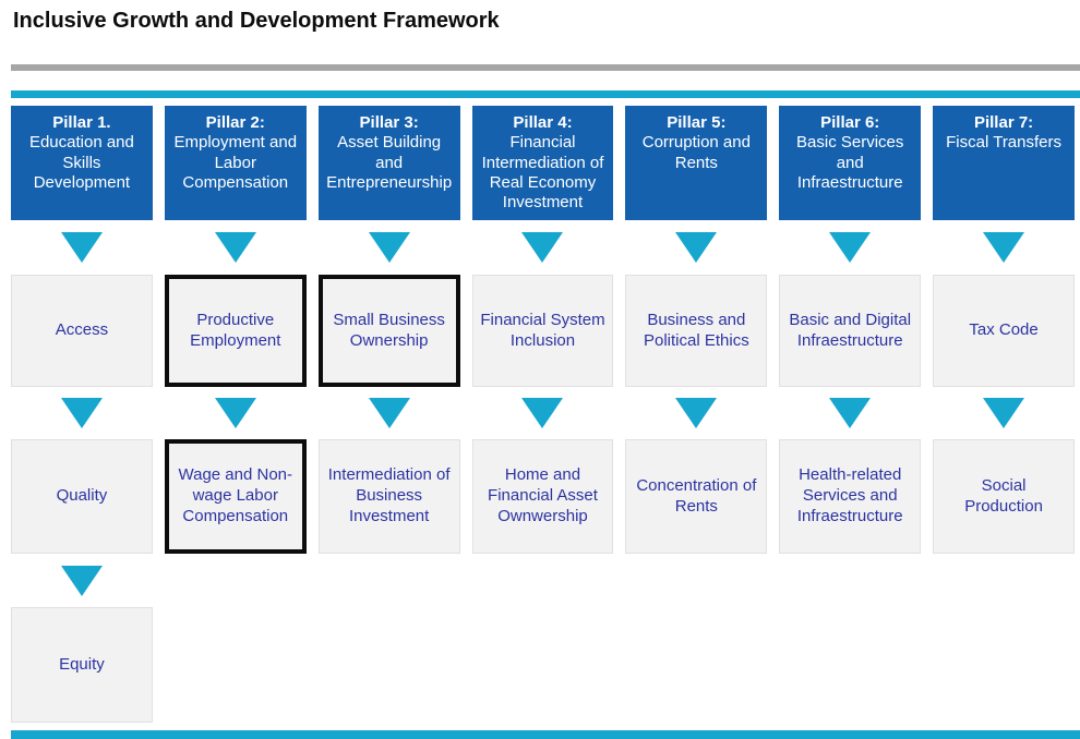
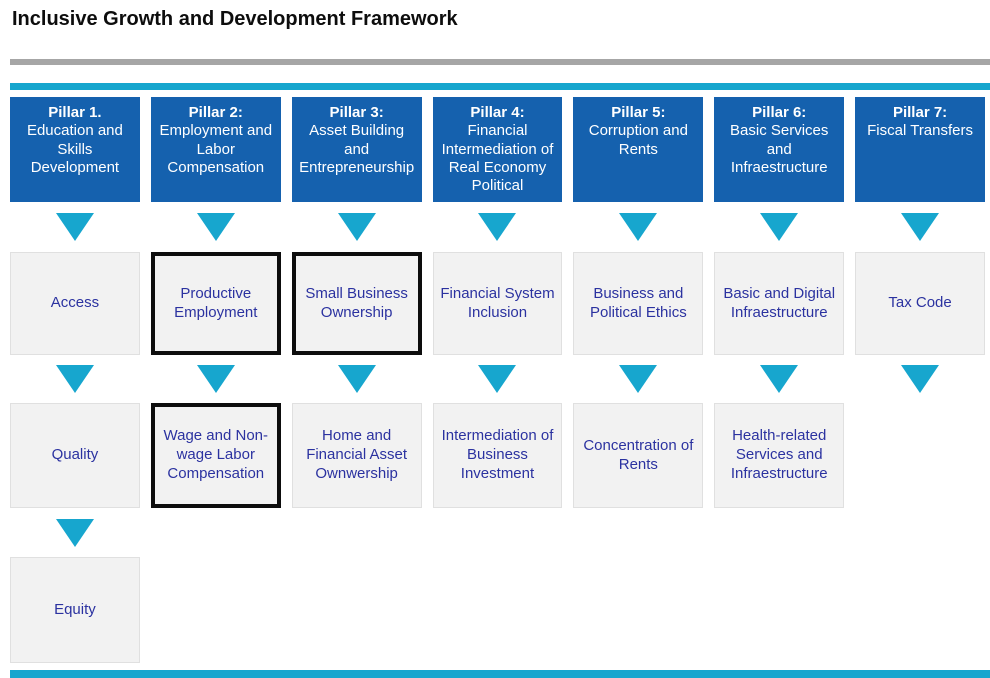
  Inclusive Growth and Development Framework
  Pillar 1.
  Education and Skills Development
  Access
  Quality
  Equity
  Pillar 2:
  Employment and Labor Compensation
  Productive Employment
  Wage and Non-wage Labor Compensation
  Pillar 3:
  Asset Building and Entrepreneurship
  Small Business Ownership
- Intermediation of Business Investment
+ Home and Financial Asset Ownwership
  Pillar 4:
- Financial Intermediation of Real Economy Investment
+ Financial Intermediation of Real Economy Political
  Financial System Inclusion
- Home and Financial Asset Ownwership
+ Intermediation of Business Investment
  Pillar 5:
  Corruption and Rents
  Business and Political Ethics
  Concentration of Rents
  Pillar 6:
  Basic Services and Infraestructure
  Basic and Digital Infraestructure
  Health-related Services and Infraestructure
  Pillar 7:
  Fiscal Transfers
  Tax Code
- Social Production
